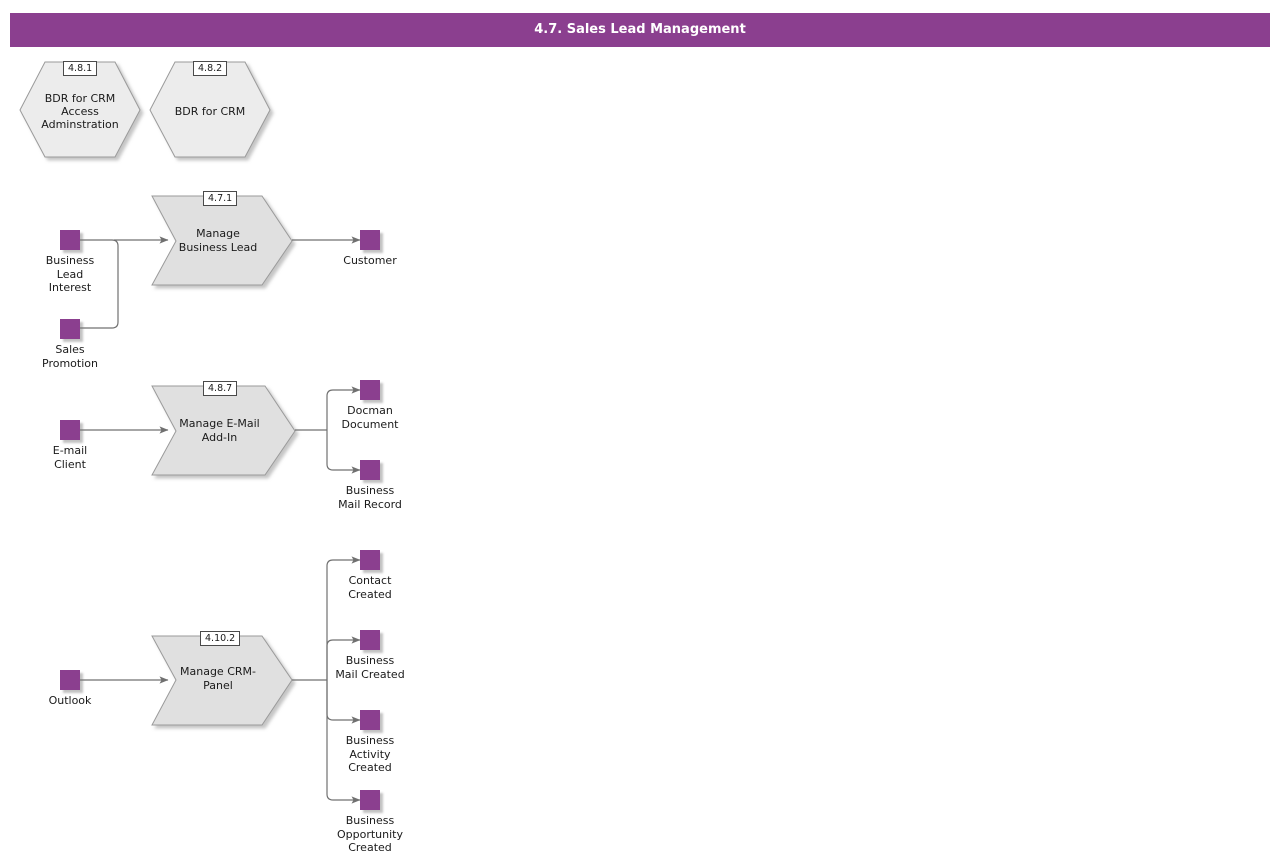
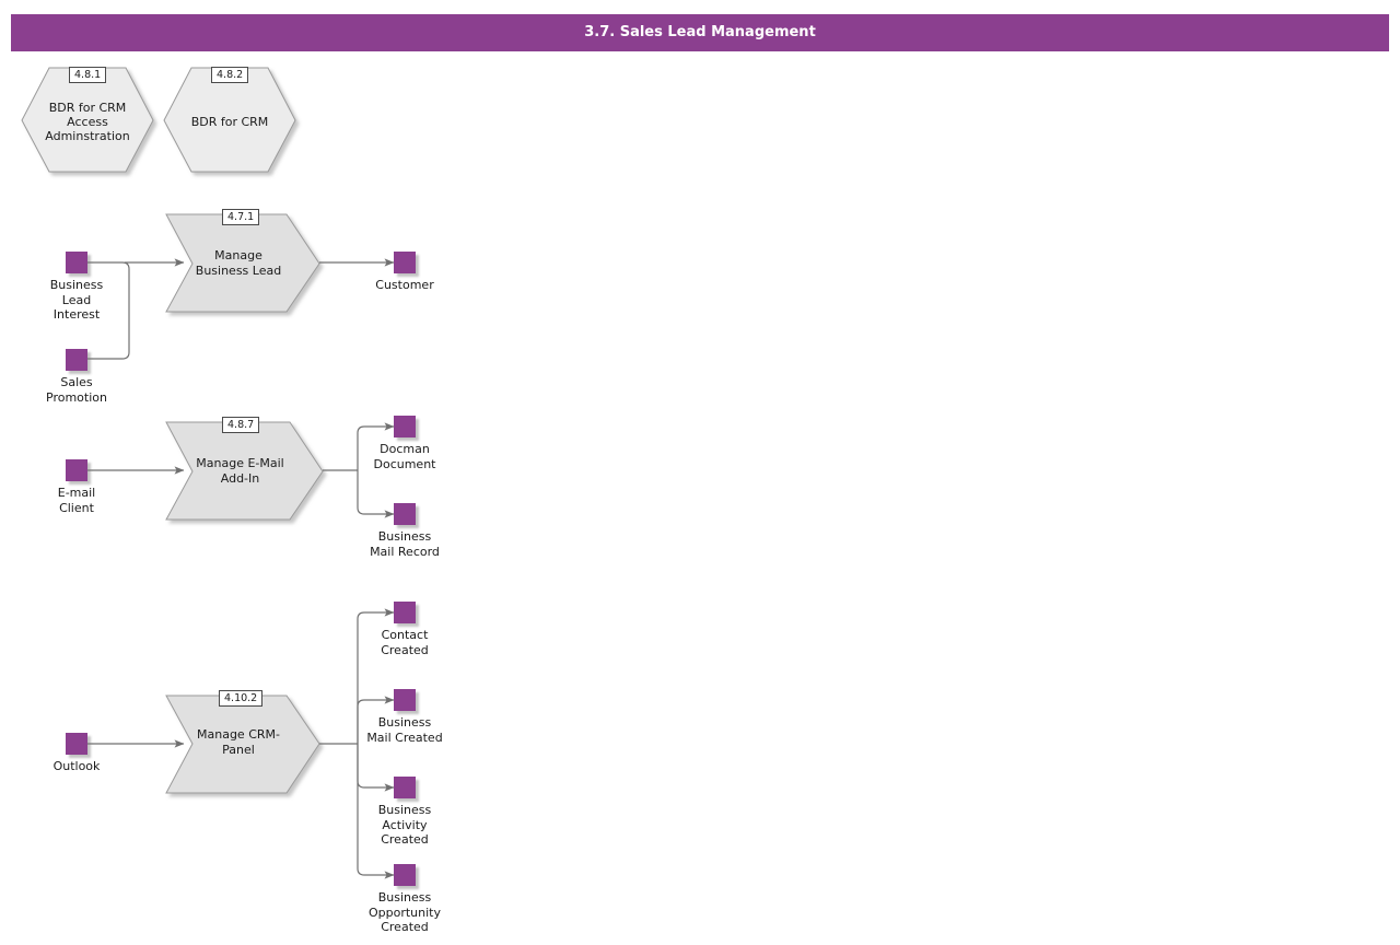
- 4.7. Sales Lead Management
+ 3.7. Sales Lead Management
  4.8.1
  4.8.2
  4.7.1
  4.8.7
  4.10.2
  BDR for CRM
  Access
  Adminstration
  BDR for CRM
  Manage
  Business Lead
  Manage E-Mail
  Add-In
  Manage CRM-
  Panel
  Business
  Lead
  Interest
  Sales
  Promotion
  Customer
  E-mail
  Client
  Docman
  Document
  Business
  Mail Record
  Outlook
  Contact
  Created
  Business
  Mail Created
  Business
  Activity
  Created
  Business
  Opportunity
  Created
